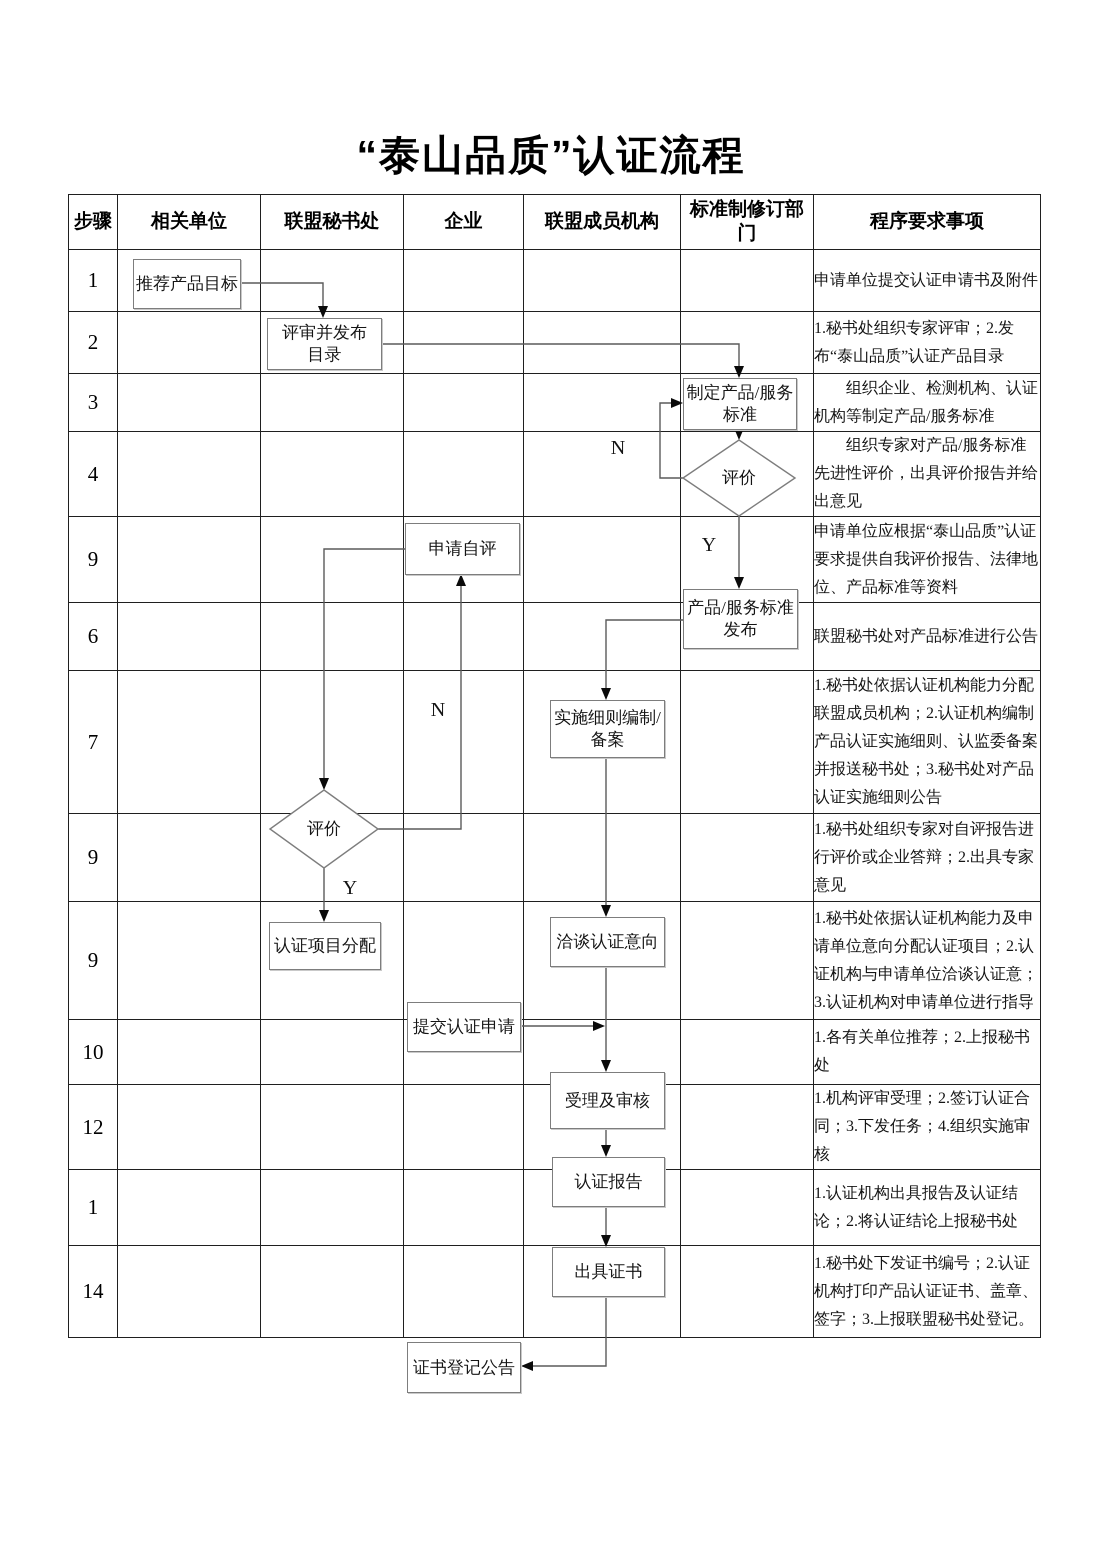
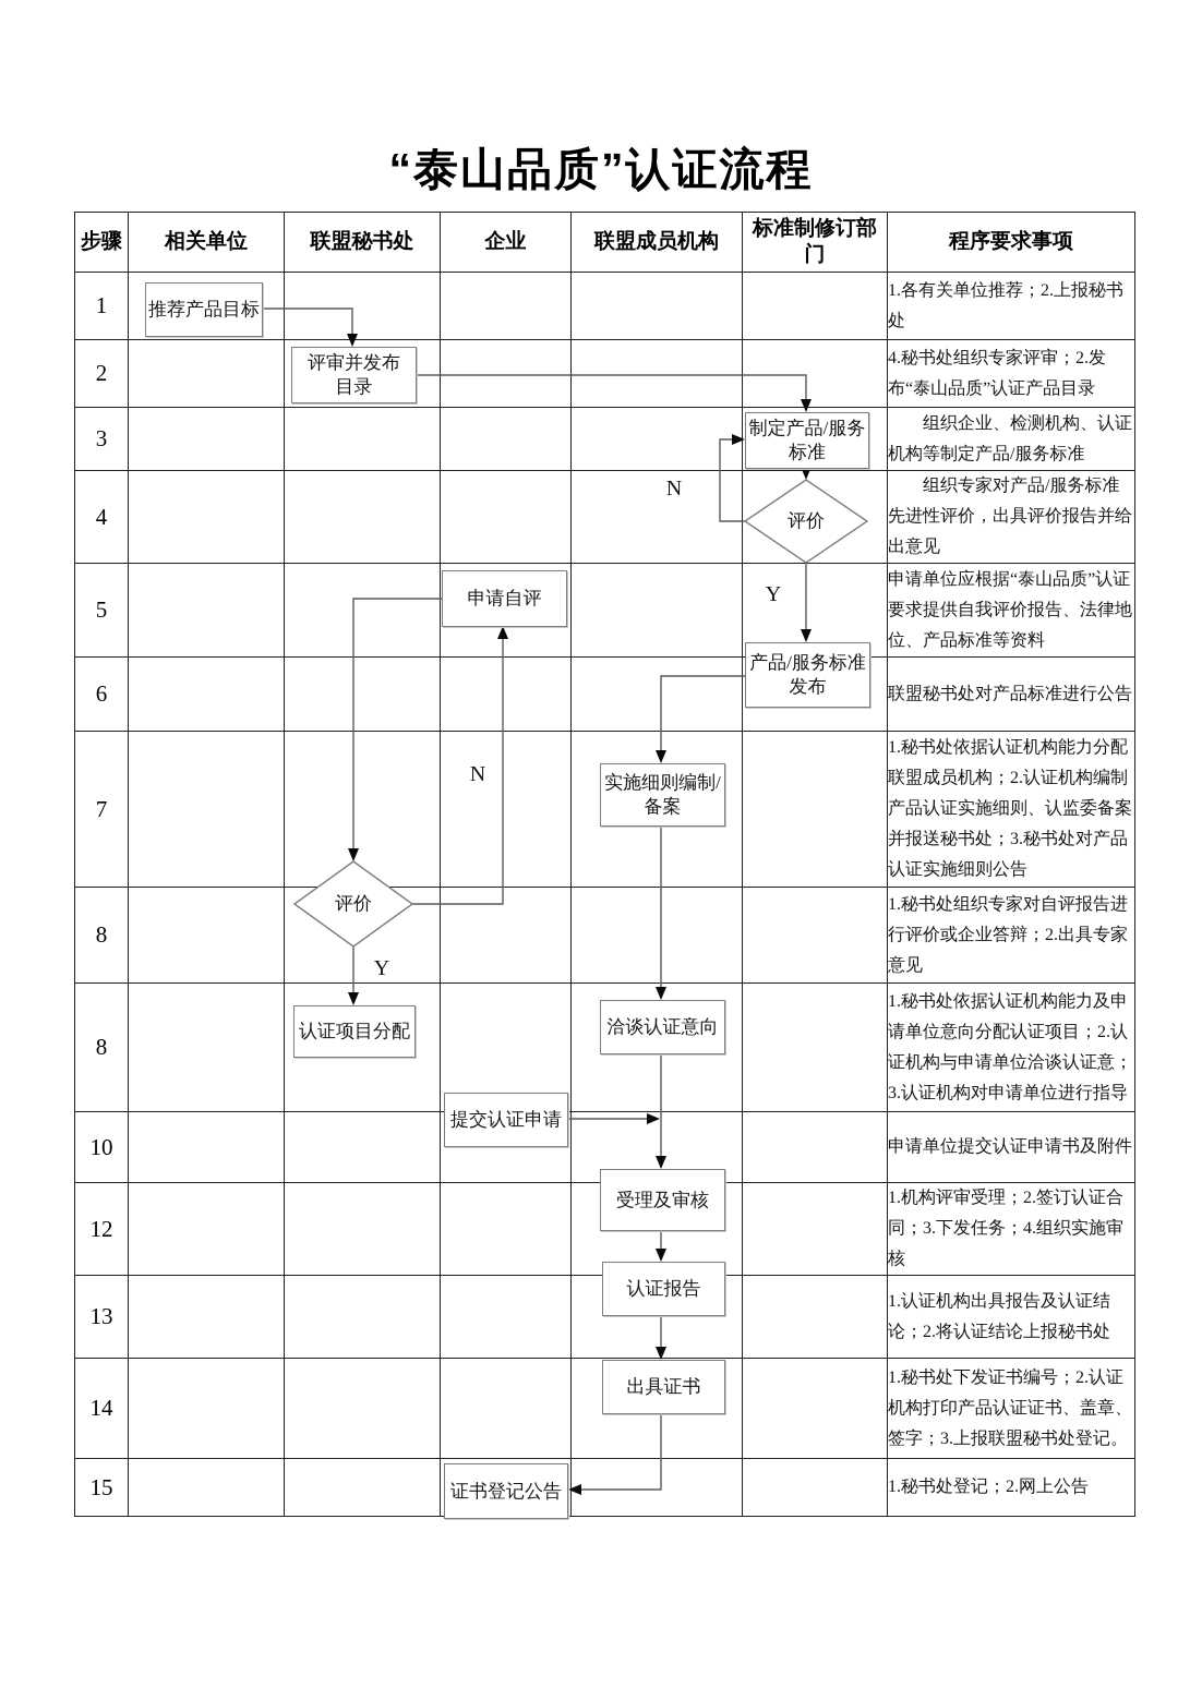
  “泰山品质”认证流程
  步骤	相关单位	联盟秘书处	企业	联盟成员机构	标准制修订部门	程序要求事项
- 1						申请单位提交认证申请书及附件
+ 1						1.各有关单位推荐；2.上报秘书处
- 2						1.秘书处组织专家评审；2.发布“泰山品质”认证产品目录
+ 2						4.秘书处组织专家评审；2.发布“泰山品质”认证产品目录
  3						组织企业、检测机构、认证机构等制定产品/服务标准
  4						组织专家对产品/服务标准先进性评价，出具评价报告并给出意见
- 9						申请单位应根据“泰山品质”认证要求提供自我评价报告、法律地位、产品标准等资料
+ 5						申请单位应根据“泰山品质”认证要求提供自我评价报告、法律地位、产品标准等资料
  6						联盟秘书处对产品标准进行公告
  7						1.秘书处依据认证机构能力分配联盟成员机构；2.认证机构编制产品认证实施细则、认监委备案并报送秘书处；3.秘书处对产品认证实施细则公告
- 9						1.秘书处组织专家对自评报告进行评价或企业答辩；2.出具专家意见
+ 8						1.秘书处组织专家对自评报告进行评价或企业答辩；2.出具专家意见
- 9						1.秘书处依据认证机构能力及申请单位意向分配认证项目；2.认证机构与申请单位洽谈认证意；3.认证机构对申请单位进行指导
+ 8						1.秘书处依据认证机构能力及申请单位意向分配认证项目；2.认证机构与申请单位洽谈认证意；3.认证机构对申请单位进行指导
- 10						1.各有关单位推荐；2.上报秘书处
+ 10						申请单位提交认证申请书及附件
  12						1.机构评审受理；2.签订认证合同；3.下发任务；4.组织实施审核
- 1						1.认证机构出具报告及认证结论；2.将认证结论上报秘书处
+ 13						1.认证机构出具报告及认证结论；2.将认证结论上报秘书处
  14						1.秘书处下发证书编号；2.认证机构打印产品认证证书、盖章、签字；3.上报联盟秘书处登记。
+ 15						1.秘书处登记；2.网上公告
  推荐产品目标
  评审并发布
  目录
  制定产品/服务
  标准
  申请自评
  产品/服务标准
  发布
  实施细则编制/
  备案
  认证项目分配
  洽谈认证意向
  提交认证申请
  受理及审核
  认证报告
  出具证书
  证书登记公告
  评价
  评价
  N
  Y
  N
  Y
